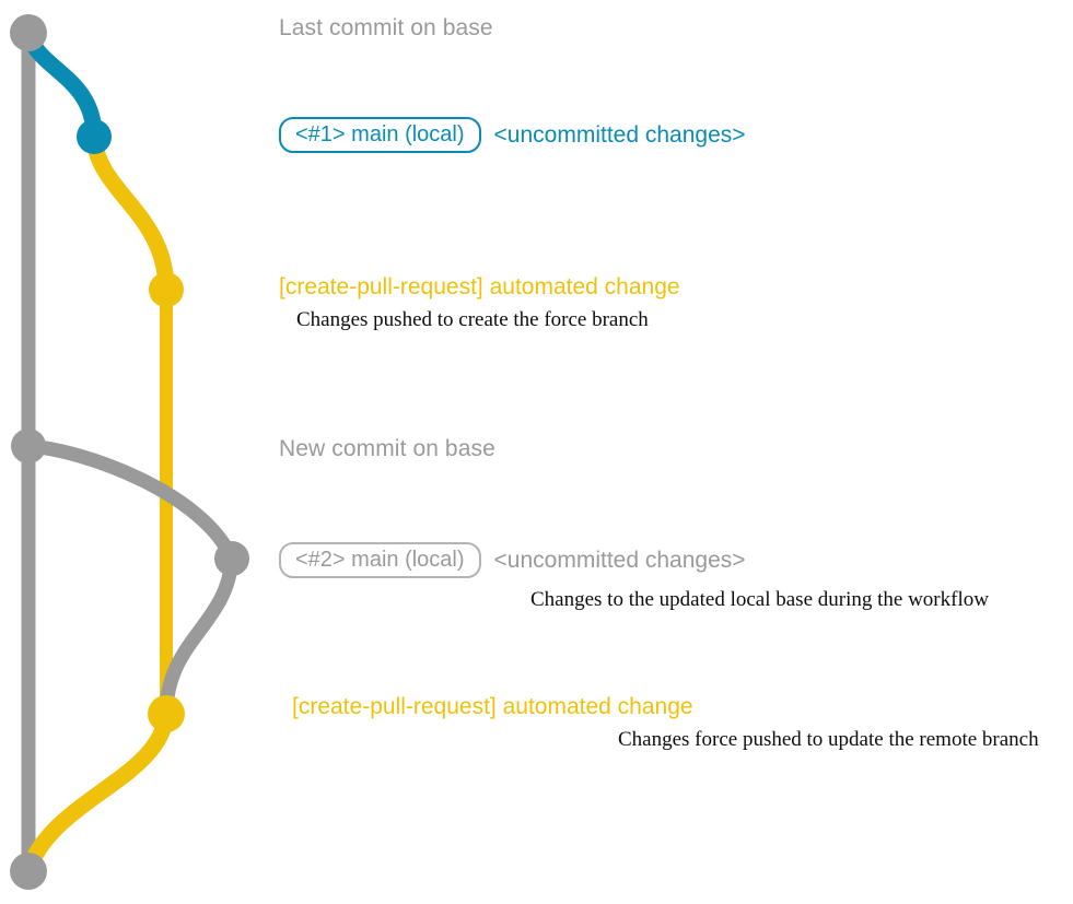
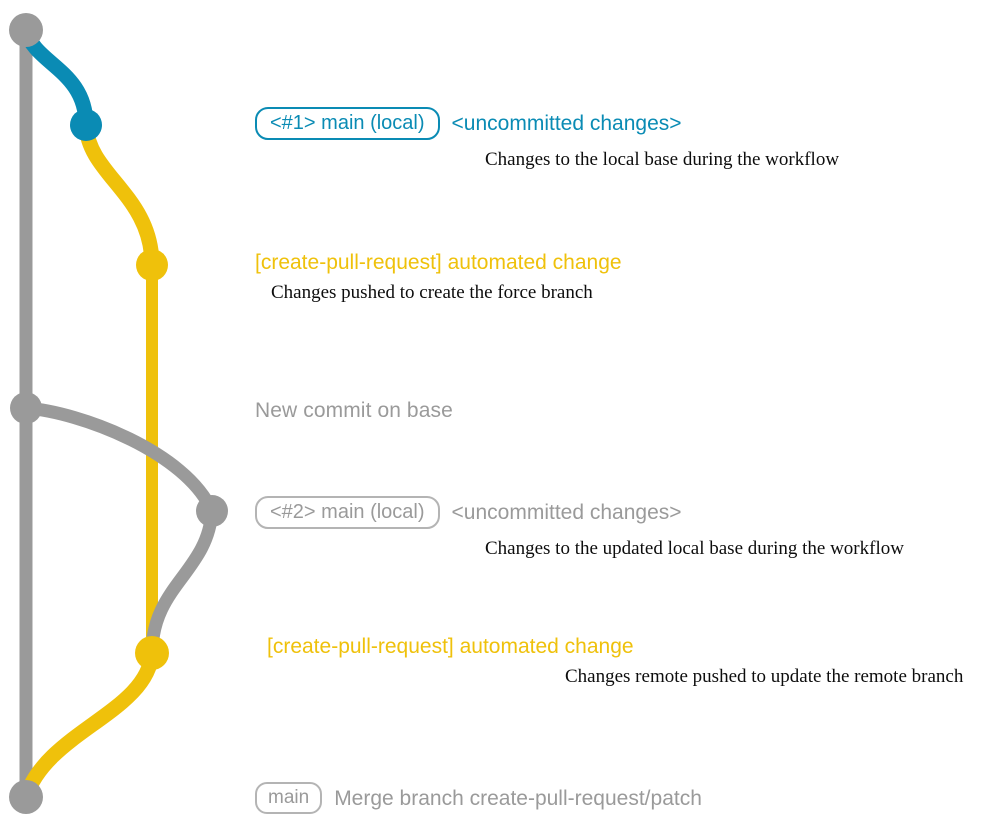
- Last commit on base
  <#1> main (local)
  <uncommitted changes>
+ Changes to the local base during the workflow
  [create-pull-request] automated change
  Changes pushed to create the force branch
  New commit on base
  <#2> main (local)
  <uncommitted changes>
  Changes to the updated local base during the workflow
  [create-pull-request] automated change
- Changes force pushed to update the remote branch
+ Changes remote pushed to update the remote branch
+ main
+ Merge branch create-pull-request/patch
